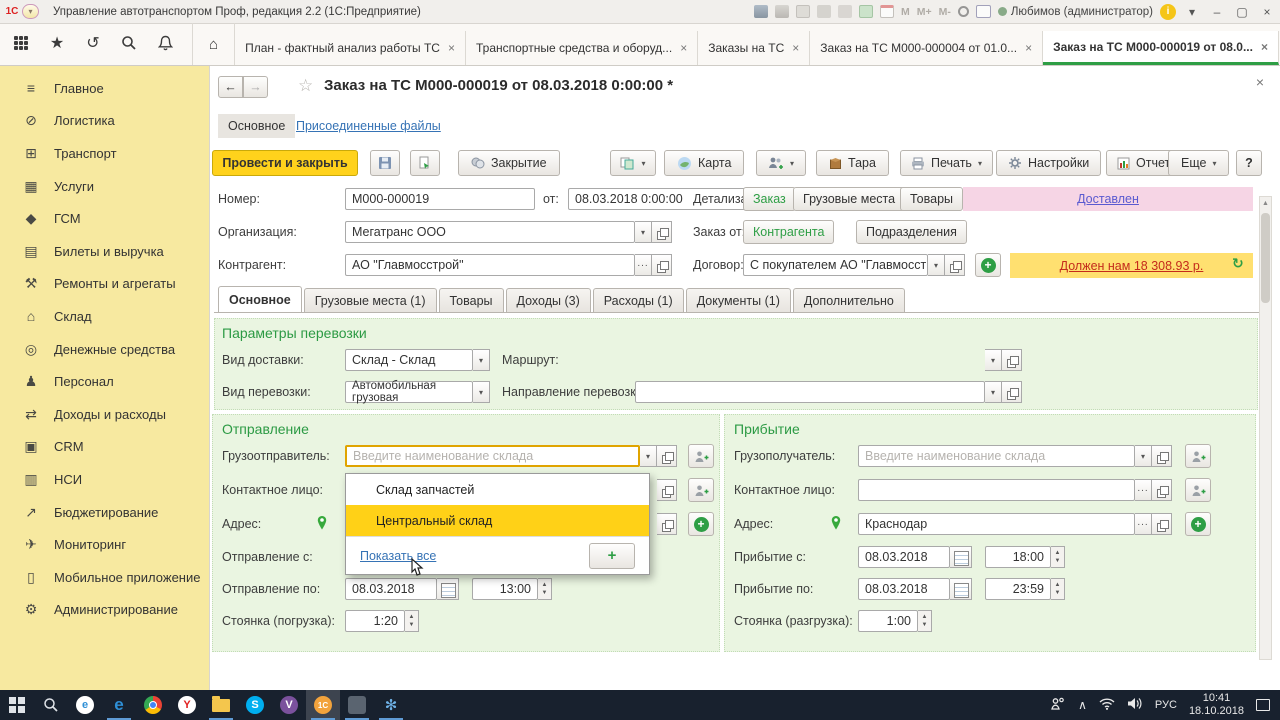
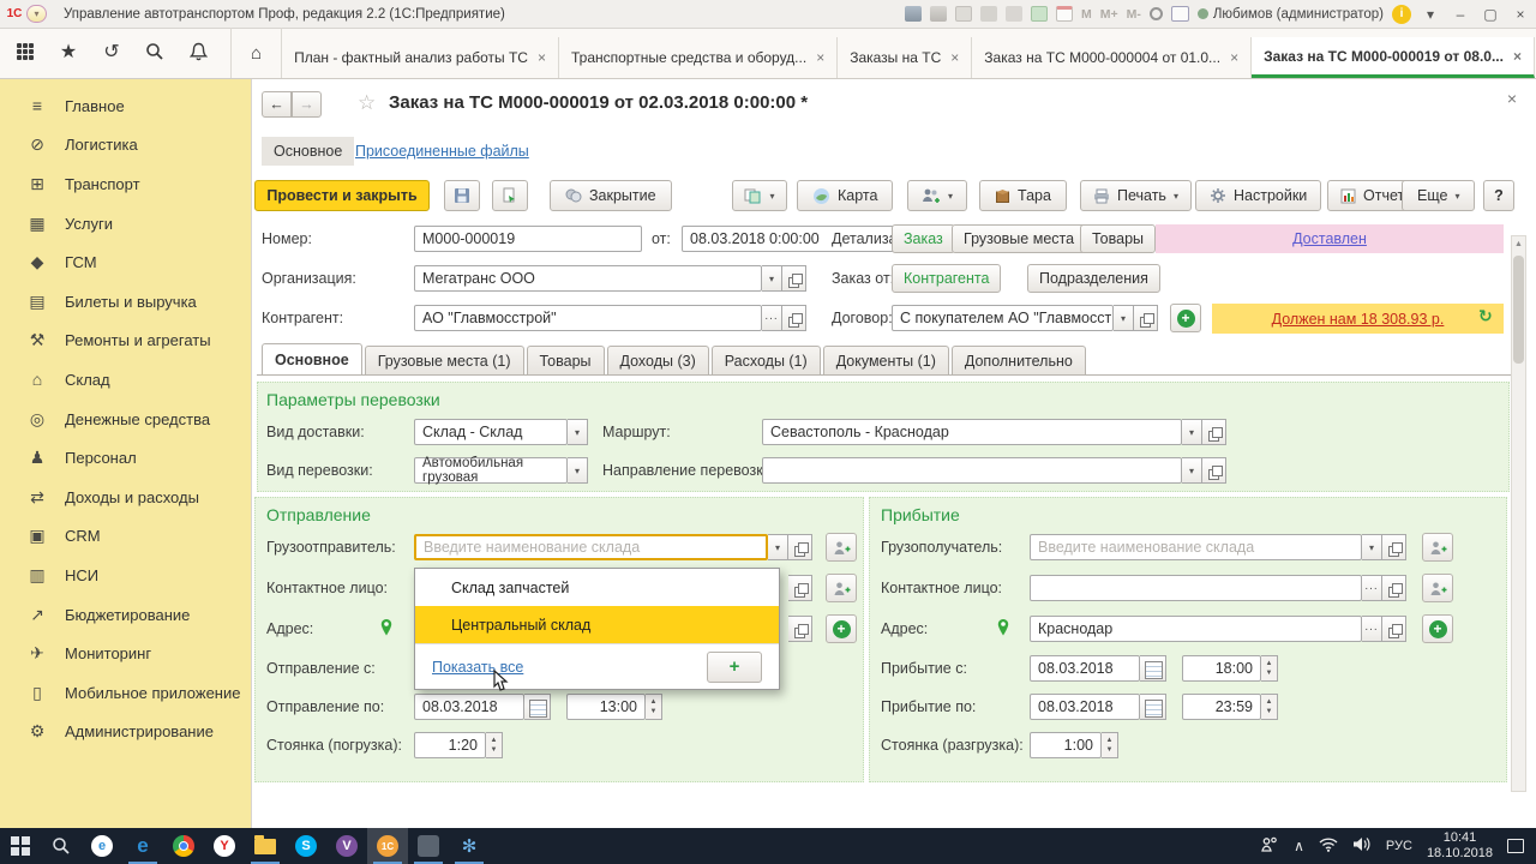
  1С
  ▾
  Управление автотранспортом Проф, редакция 2.2 (1С:Предприятие)
  M
  M+
  M-
  Любимов (администратор)
  i
  ▾
  –
  ▢
  ×
  ★
  ↺
  ⌂
  План - фактный анализ работы ТС
  ×
  Транспортные средства и оборуд...
  ×
  Заказы на ТС
  ×
  Заказ на ТС М000-000004 от 01.0...
  ×
  Заказ на ТС М000-000019 от 08.0...
  ×
  ≡
  Главное
  ⊘
  Логистика
  ⊞
  Транспорт
  ▦
  Услуги
  ◆
  ГСМ
  ▤
  Билеты и выручка
  ⚒
  Ремонты и агрегаты
  ⌂
  Склад
  ◎
  Денежные средства
  ♟
  Персонал
  ⇄
  Доходы и расходы
  ▣
  CRM
  ▥
  НСИ
  ↗
  Бюджетирование
  ✈
  Мониторинг
  ▯
  Мобильное приложение
  ⚙
  Администрирование
  ←
  →
  ☆
- Заказ на ТС М000-000019 от 08.03.2018 0:00:00 *
+ Заказ на ТС М000-000019 от 02.03.2018 0:00:00 *
  ×
  Основное
  Присоединенные файлы
  Провести и закрыть
  Закрытие
  ▾
  Карта
  ▾
  Тара
  Печать
  ▾
  Настройки
  Еще
  ▾
  ?
  Номер:
  М000-000019
  от:
  08.03.2018 0:00:00
  Заказ
  Грузовые места
  Товары
  Доставлен
  Организация:
  Мегатранс ООО
  ▾
  Заказ от
  Контрагента
  Подразделения
  Контрагент:
  АО "Главмосстрой"
  ...
  Договор:
  С покупателем АО "Главмосст
  ▾
  +
  Должен нам 18 308.93 р.
  ↻
  Основное
  Грузовые места (1)
  Товары
  Доходы (3)
  Расходы (1)
  Документы (1)
  Дополнительно
  Параметры перевозки
  Вид доставки:
  Склад - Склад
  ▾
  Маршрут:
+ Севастополь - Краснодар
  ▾
  Вид перевозки:
  Автомобильная грузовая
  ▾
  Направление перевозк
  ▾
  Отправление
  Грузоотправитель:
  Введите наименование склада
  ▾
  Контактное лицо:
  Адрес:
  +
  Отправление с:
  Отправление по:
  08.03.2018
  13:00
  Стоянка (погрузка):
  1:20
  Склад запчастей
  Центральный склад
  Показать все
  +
  Прибытие
  Грузополучатель:
  Введите наименование склада
  ▾
  Контактное лицо:
  ...
  Адрес:
  Краснодар
  ...
  +
  Прибытие с:
  08.03.2018
  18:00
  Прибытие по:
  08.03.2018
  23:59
  Стоянка (разгрузка):
  1:00
  e
  e
  Y
  S
  V
  1С
  ✻
  ∧
  РУС
  10:41
  18.10.2018
